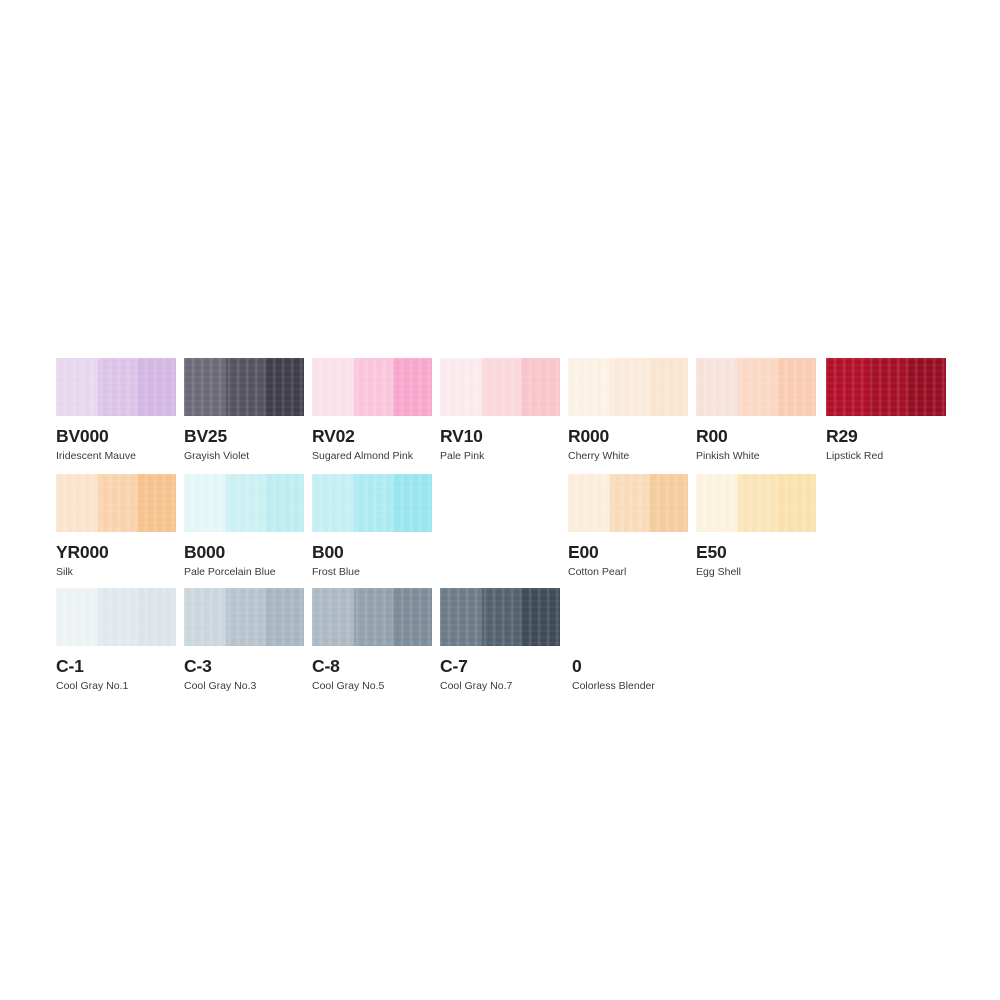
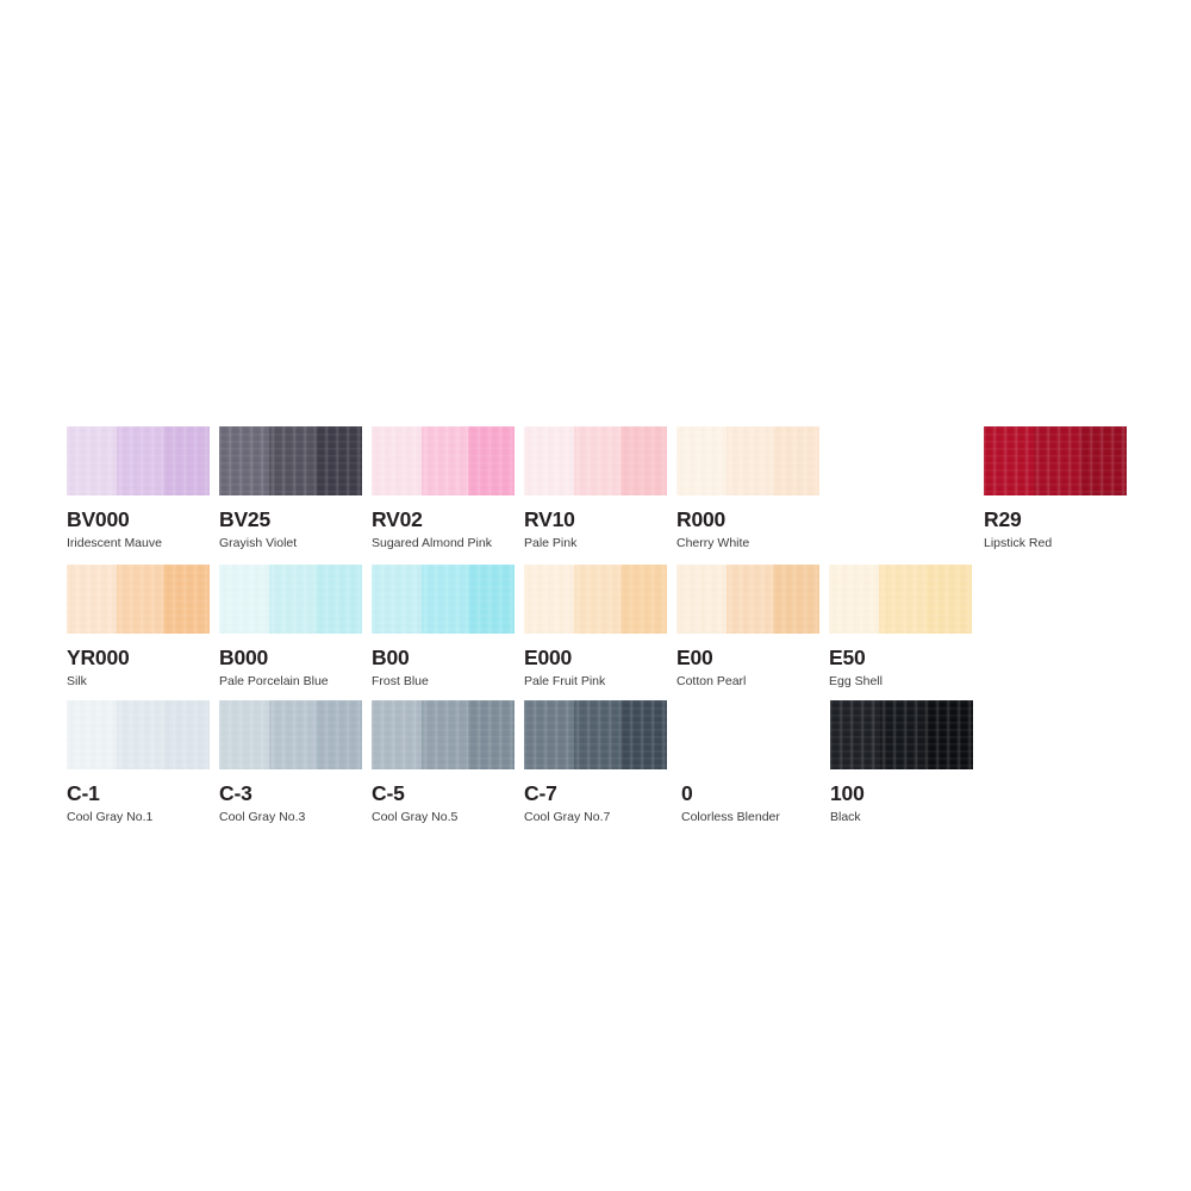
  BV000
  Iridescent Mauve
  BV25
  Grayish Violet
  RV02
  Sugared Almond Pink
  RV10
  Pale Pink
  R000
  Cherry White
- R00
- Pinkish White
  R29
  Lipstick Red
  YR000
  Silk
  B000
  Pale Porcelain Blue
  B00
  Frost Blue
+ E000
+ Pale Fruit Pink
  E00
  Cotton Pearl
  E50
  Egg Shell
  C-1
  Cool Gray No.1
  C-3
  Cool Gray No.3
- C-8
+ C-5
  Cool Gray No.5
  C-7
  Cool Gray No.7
  0
  Colorless Blender
+ 100
+ Black
